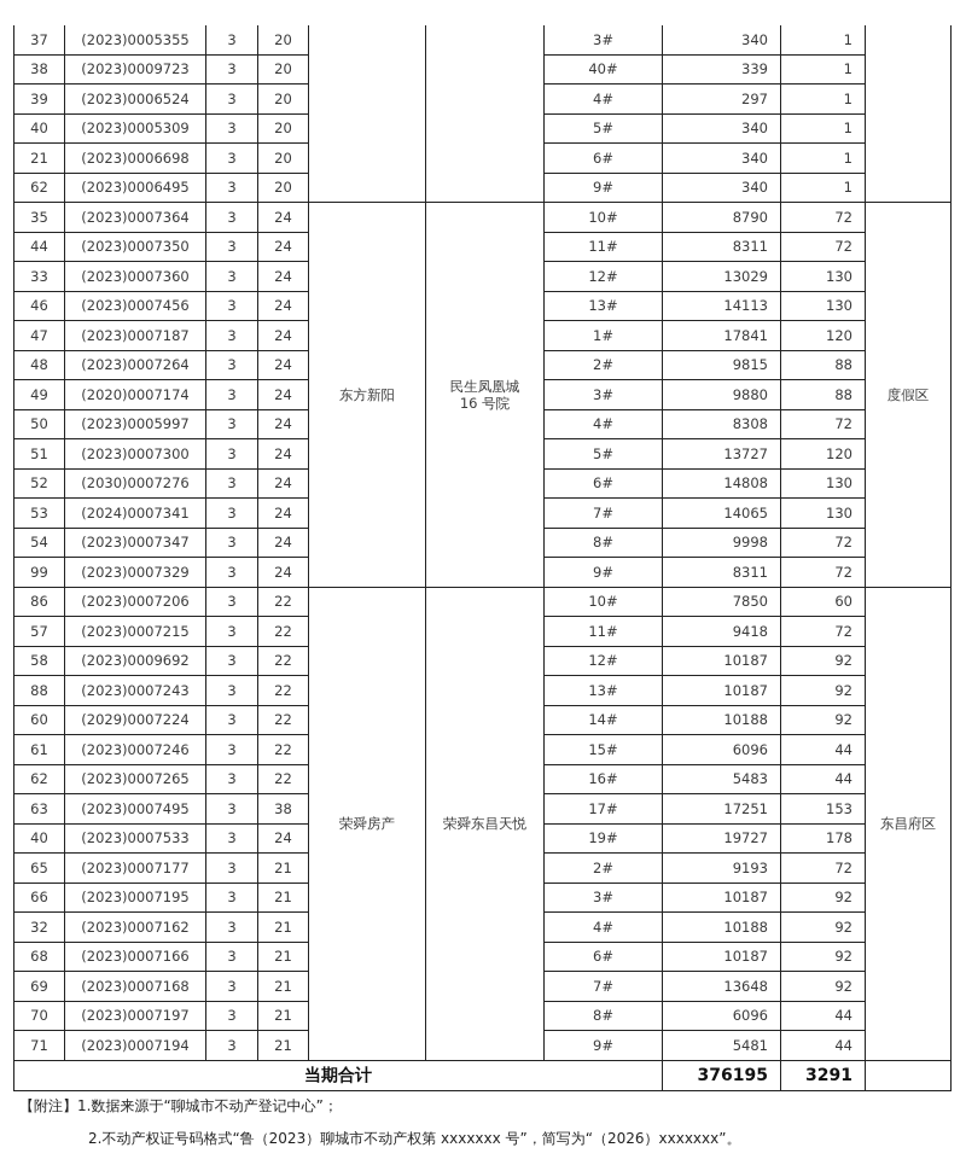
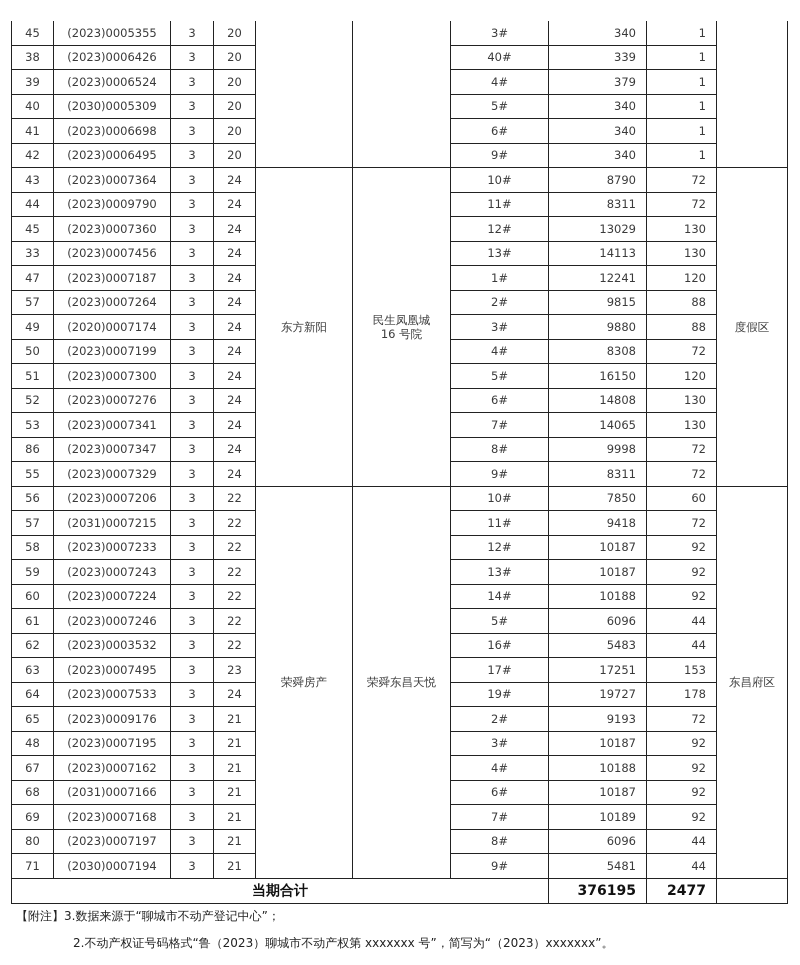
- 37	(2023)0005355	3	20			3#	340	1
+ 45	(2023)0005355	3	20			3#	340	1
- 38	(2023)0009723	3	20	40#	339	1
+ 38	(2023)0006426	3	20	40#	339	1
- 39	(2023)0006524	3	20	4#	297	1
+ 39	(2023)0006524	3	20	4#	379	1
- 40	(2023)0005309	3	20	5#	340	1
+ 40	(2030)0005309	3	20	5#	340	1
- 21	(2023)0006698	3	20	6#	340	1
+ 41	(2023)0006698	3	20	6#	340	1
- 62	(2023)0006495	3	20	9#	340	1
+ 42	(2023)0006495	3	20	9#	340	1
- 35	(2023)0007364	3	24	东方新阳	民生凤凰城16 号院	10#	8790	72	度假区
+ 43	(2023)0007364	3	24	东方新阳	民生凤凰城16 号院	10#	8790	72	度假区
- 44	(2023)0007350	3	24	11#	8311	72
+ 44	(2023)0009790	3	24	11#	8311	72
- 33	(2023)0007360	3	24	12#	13029	130
+ 45	(2023)0007360	3	24	12#	13029	130
- 46	(2023)0007456	3	24	13#	14113	130
+ 33	(2023)0007456	3	24	13#	14113	130
- 47	(2023)0007187	3	24	1#	17841	120
+ 47	(2023)0007187	3	24	1#	12241	120
- 48	(2023)0007264	3	24	2#	9815	88
+ 57	(2023)0007264	3	24	2#	9815	88
  49	(2020)0007174	3	24	3#	9880	88
- 50	(2023)0005997	3	24	4#	8308	72
+ 50	(2023)0007199	3	24	4#	8308	72
- 51	(2023)0007300	3	24	5#	13727	120
+ 51	(2023)0007300	3	24	5#	16150	120
- 52	(2030)0007276	3	24	6#	14808	130
+ 52	(2023)0007276	3	24	6#	14808	130
- 53	(2024)0007341	3	24	7#	14065	130
+ 53	(2023)0007341	3	24	7#	14065	130
- 54	(2023)0007347	3	24	8#	9998	72
+ 86	(2023)0007347	3	24	8#	9998	72
- 99	(2023)0007329	3	24	9#	8311	72
+ 55	(2023)0007329	3	24	9#	8311	72
- 86	(2023)0007206	3	22	荣舜房产	荣舜东昌天悦	10#	7850	60	东昌府区
+ 56	(2023)0007206	3	22	荣舜房产	荣舜东昌天悦	10#	7850	60	东昌府区
- 57	(2023)0007215	3	22	11#	9418	72
+ 57	(2031)0007215	3	22	11#	9418	72
- 58	(2023)0009692	3	22	12#	10187	92
+ 58	(2023)0007233	3	22	12#	10187	92
- 88	(2023)0007243	3	22	13#	10187	92
+ 59	(2023)0007243	3	22	13#	10187	92
- 60	(2029)0007224	3	22	14#	10188	92
+ 60	(2023)0007224	3	22	14#	10188	92
- 61	(2023)0007246	3	22	15#	6096	44
+ 61	(2023)0007246	3	22	5#	6096	44
- 62	(2023)0007265	3	22	16#	5483	44
+ 62	(2023)0003532	3	22	16#	5483	44
- 63	(2023)0007495	3	38	17#	17251	153
+ 63	(2023)0007495	3	23	17#	17251	153
- 40	(2023)0007533	3	24	19#	19727	178
+ 64	(2023)0007533	3	24	19#	19727	178
- 65	(2023)0007177	3	21	2#	9193	72
+ 65	(2023)0009176	3	21	2#	9193	72
- 66	(2023)0007195	3	21	3#	10187	92
+ 48	(2023)0007195	3	21	3#	10187	92
- 32	(2023)0007162	3	21	4#	10188	92
+ 67	(2023)0007162	3	21	4#	10188	92
- 68	(2023)0007166	3	21	6#	10187	92
+ 68	(2031)0007166	3	21	6#	10187	92
- 69	(2023)0007168	3	21	7#	13648	92
+ 69	(2023)0007168	3	21	7#	10189	92
- 70	(2023)0007197	3	21	8#	6096	44
+ 80	(2023)0007197	3	21	8#	6096	44
- 71	(2023)0007194	3	21	9#	5481	44
+ 71	(2030)0007194	3	21	9#	5481	44
- 当期合计	376195	3291
+ 当期合计	376195	2477
- 【附注】1.数据来源于“聊城市不动产登记中心”；
+ 【附注】3.数据来源于“聊城市不动产登记中心”；
- 2.不动产权证号码格式“鲁（2023）聊城市不动产权第 xxxxxxx 号”，简写为“（2026）xxxxxxx”。
+ 2.不动产权证号码格式“鲁（2023）聊城市不动产权第 xxxxxxx 号”，简写为“（2023）xxxxxxx”。
